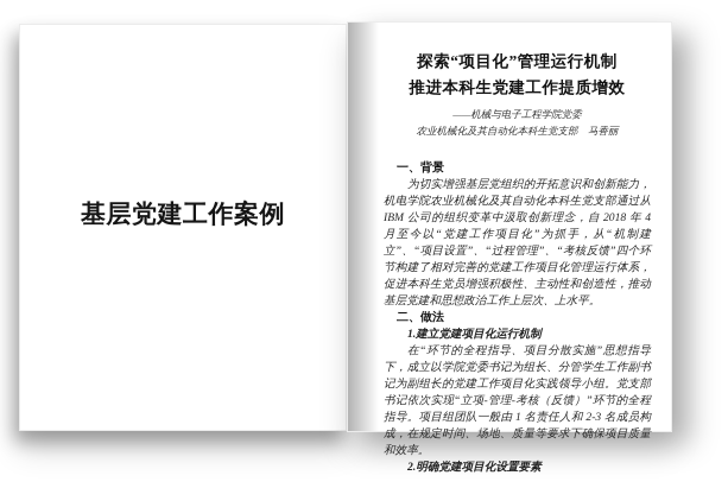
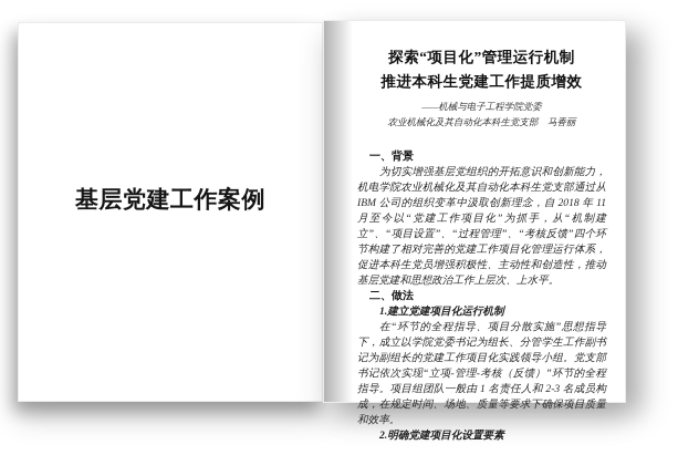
  基层党建工作案例
  探索“项目化”管理运行机制
  推进本科生党建工作提质增效
  ——机械与电子工程学院党委
  农业机械化及其自动化本科生党支部 马香丽
  一、背景
- 为切实增强基层党组织的开拓意识和创新能力，机电学院农业机械化及其自动化本科生党支部通过从 IBM 公司的组织变革中汲取创新理念，自 2018 年 4 月至今以“党建工作项目化”为抓手，从“机制建立”、“项目设置”、“过程管理”、“考核反馈”四个环节构建了相对完善的党建工作项目化管理运行体系，促进本科生党员增强积极性、主动性和创造性，推动基层党建和思想政治工作上层次、上水平。
+ 为切实增强基层党组织的开拓意识和创新能力，机电学院农业机械化及其自动化本科生党支部通过从 IBM 公司的组织变革中汲取创新理念，自 2018 年 11 月至今以“党建工作项目化”为抓手，从“机制建立”、“项目设置”、“过程管理”、“考核反馈”四个环节构建了相对完善的党建工作项目化管理运行体系，促进本科生党员增强积极性、主动性和创造性，推动基层党建和思想政治工作上层次、上水平。
  二、做法
  1.建立党建项目化运行机制
  在“环节的全程指导、项目分散实施”思想指导下，成立以学院党委书记为组长、分管学生工作副书记为副组长的党建工作项目化实践领导小组。党支部书记依次实现“立项-管理-考核（反馈）”环节的全程指导。项目组团队一般由 1 名责任人和 2-3 名成员构成，在规定时间、场地、质量等要求下确保项目质量和效率。
  2.明确党建项目化设置要素
